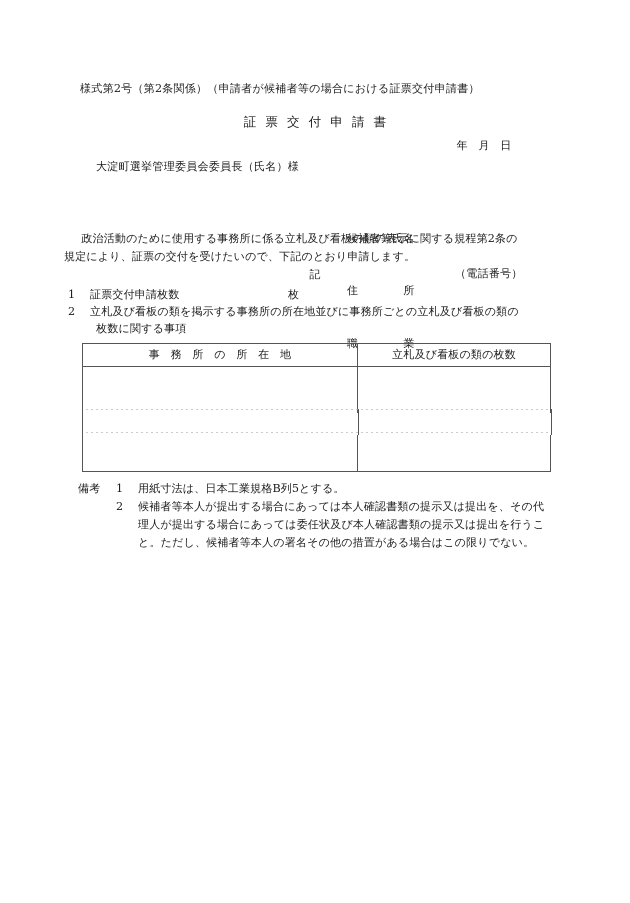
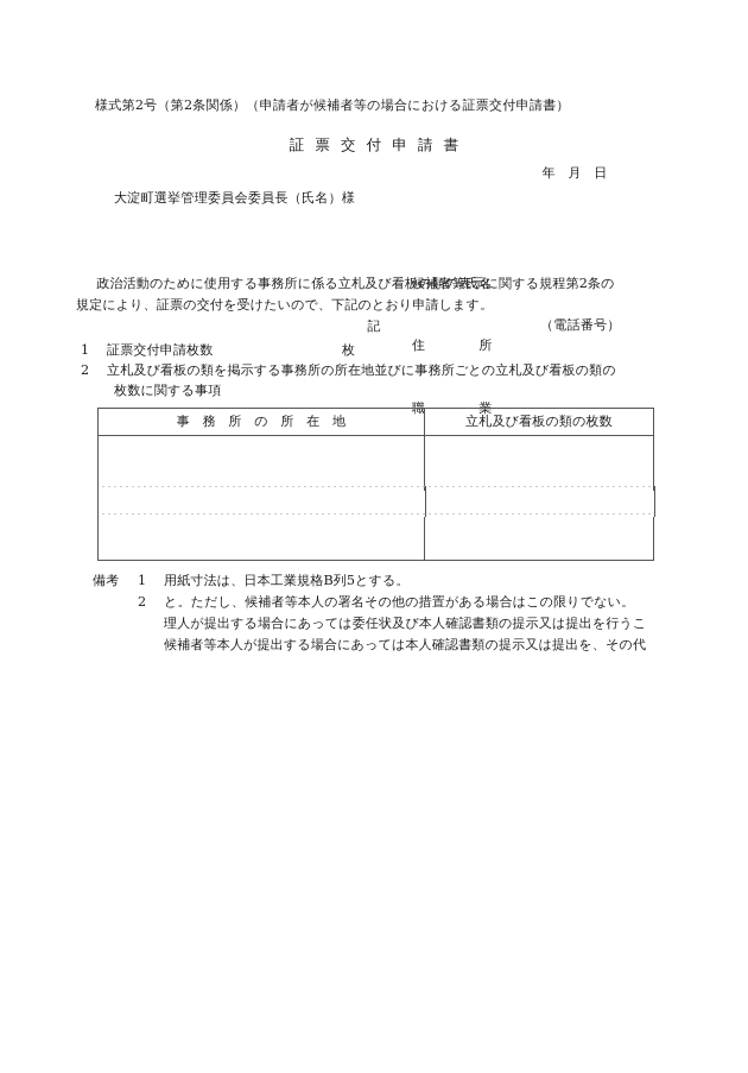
  様式第2号（第2条関係）（申請者が候補者等の場合における証票交付申請書）
  証票交付申請書
  年月日
  大淀町選挙管理委員会委員長（氏名）様
  候補者等氏名
  住 所
  （電話番号）
  職 業
  政治活動のために使用する事務所に係る立札及び看板の類の表示に関する規程第2条の
  規定により、証票の交付を受けたいので、下記のとおり申請します。
  記
  1 証票交付申請枚数
  枚
  2 立札及び看板の類を掲示する事務所の所在地並びに事務所ごとの立札及び看板の類の
  枚数に関する事項
  事務所の所在地
  立札及び看板の類の枚数
  備考
  1
  用紙寸法は、日本工業規格B列5とする。
  2
- 候補者等本人が提出する場合にあっては本人確認書類の提示又は提出を、その代
+ と。ただし、候補者等本人の署名その他の措置がある場合はこの限りでない。
  理人が提出する場合にあっては委任状及び本人確認書類の提示又は提出を行うこ
- と。ただし、候補者等本人の署名その他の措置がある場合はこの限りでない。
+ 候補者等本人が提出する場合にあっては本人確認書類の提示又は提出を、その代
